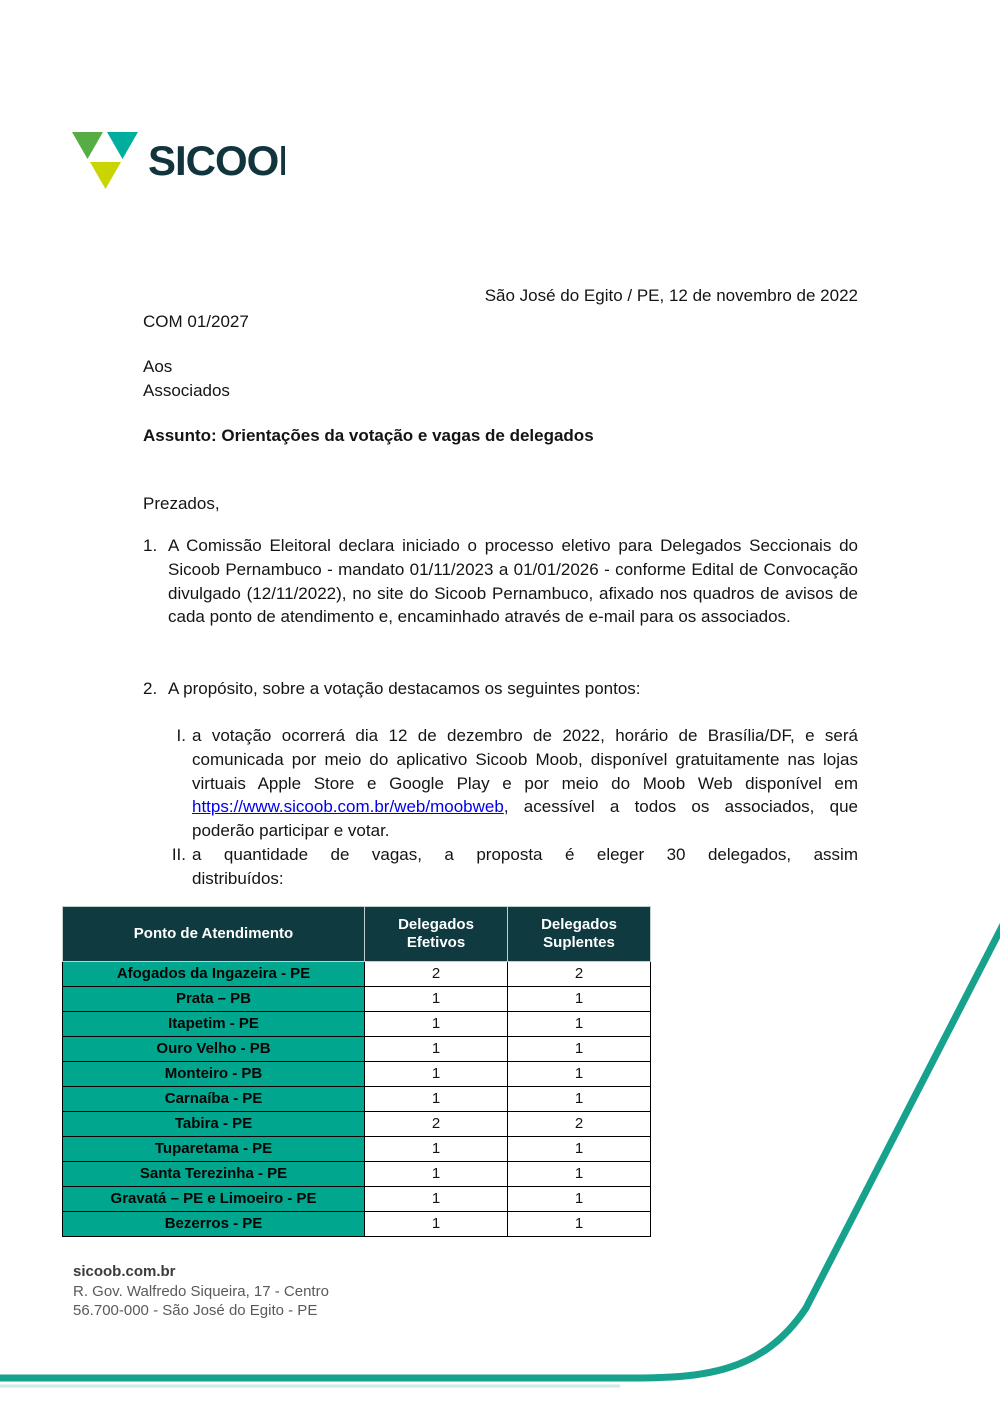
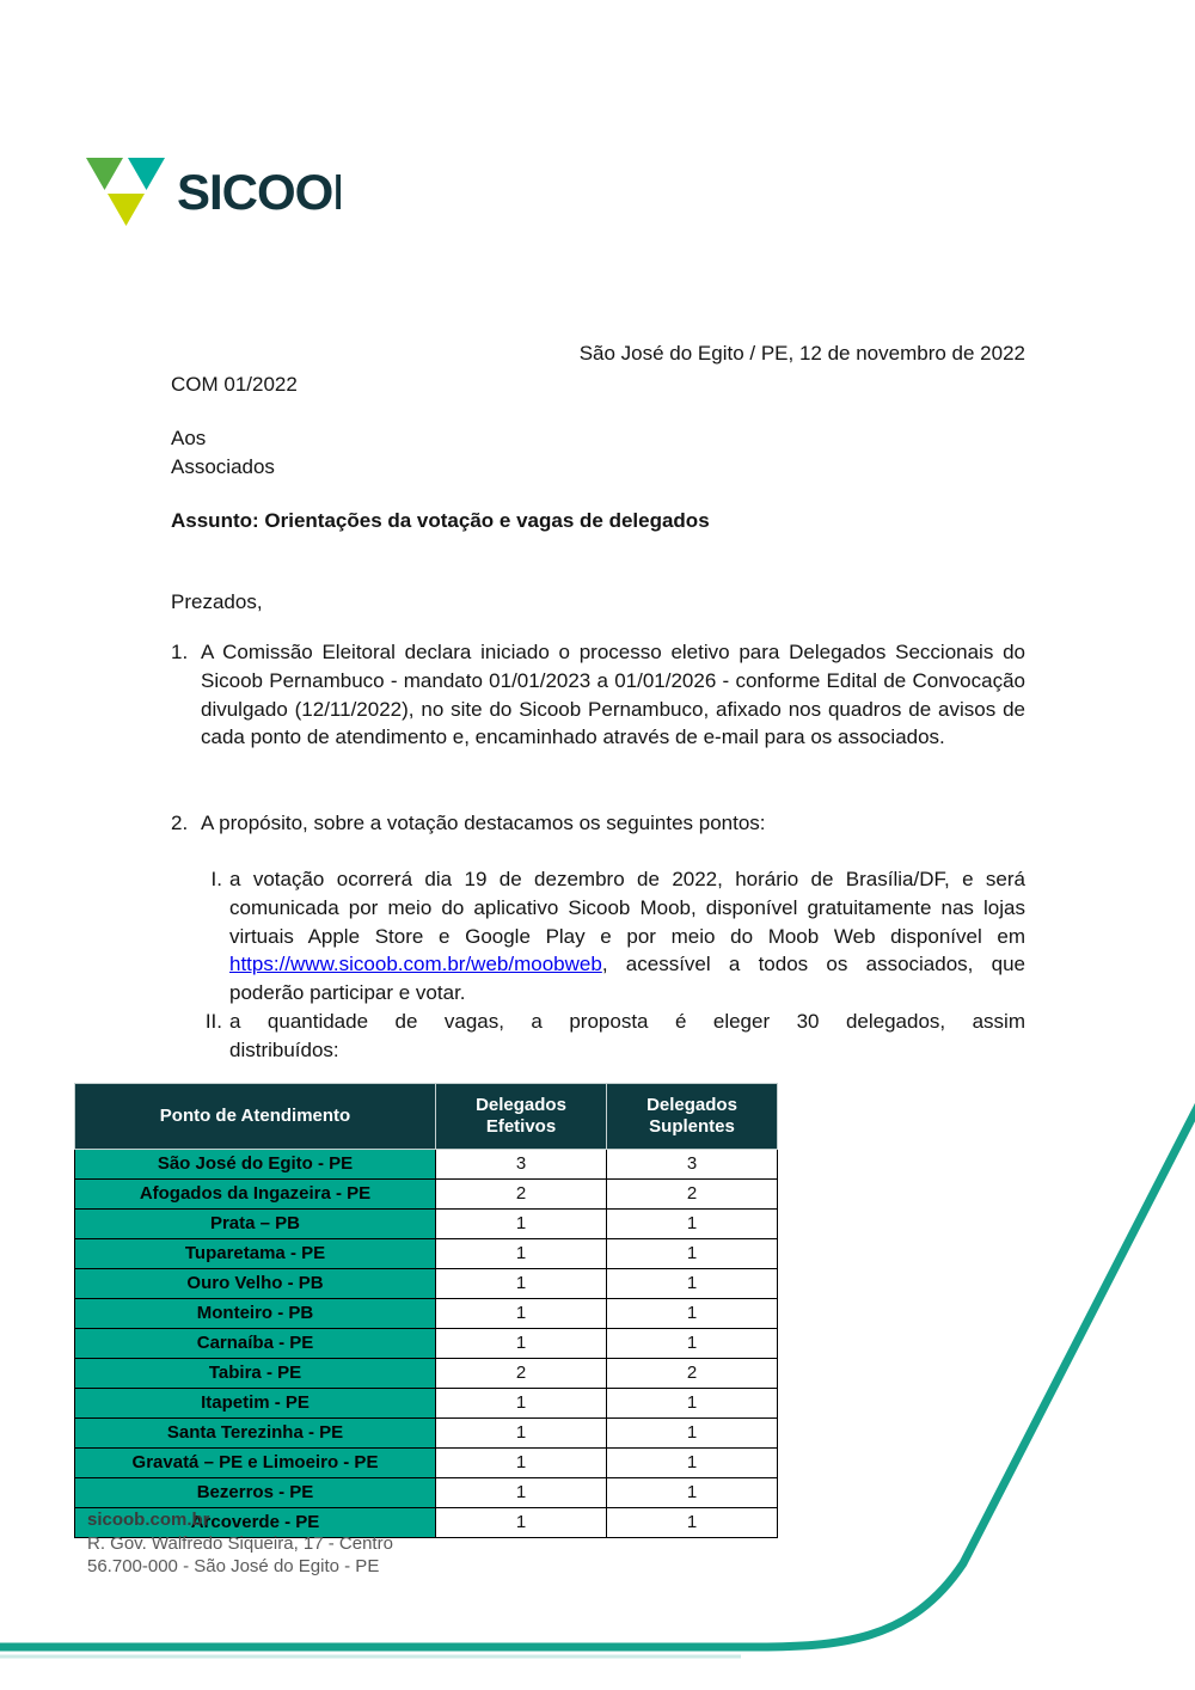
  SICOO
  São José do Egito / PE, 12 de novembro de 2022
- COM 01/2027
+ COM 01/2022
  Aos
  Associados
  Assunto: Orientações da votação e vagas de delegados
  Prezados,
  1.
- A Comissão Eleitoral declara iniciado o processo eletivo para Delegados Seccionais do Sicoob Pernambuco - mandato 01/11/2023 a 01/01/2026 - conforme Edital de Convocação divulgado (12/11/2022), no site do Sicoob Pernambuco, afixado nos quadros de avisos de cada ponto de atendimento e, encaminhado através de e-mail para os associados.
+ A Comissão Eleitoral declara iniciado o processo eletivo para Delegados Seccionais do Sicoob Pernambuco - mandato 01/01/2023 a 01/01/2026 - conforme Edital de Convocação divulgado (12/11/2022), no site do Sicoob Pernambuco, afixado nos quadros de avisos de cada ponto de atendimento e, encaminhado através de e-mail para os associados.
  2.
  A propósito, sobre a votação destacamos os seguintes pontos:
  I.
- a votação ocorrerá dia 12 de dezembro de 2022, horário de Brasília/DF, e será comunicada por meio do aplicativo Sicoob Moob, disponível gratuitamente nas lojas virtuais Apple Store e Google Play e por meio do Moob Web disponível em https://www.sicoob.com.br/web/moobweb, acessível a todos os associados, que poderão participar e votar.
+ a votação ocorrerá dia 19 de dezembro de 2022, horário de Brasília/DF, e será comunicada por meio do aplicativo Sicoob Moob, disponível gratuitamente nas lojas virtuais Apple Store e Google Play e por meio do Moob Web disponível em https://www.sicoob.com.br/web/moobweb, acessível a todos os associados, que poderão participar e votar.
  II.
  a quantidade de vagas, a proposta é eleger 30 delegados, assim
  distribuídos:
  Ponto de Atendimento	Delegados Efetivos	Delegados Suplentes
+ São José do Egito - PE	3	3
  Afogados da Ingazeira - PE	2	2
  Prata – PB	1	1
- Itapetim - PE	1	1
+ Tuparetama - PE	1	1
  Ouro Velho - PB	1	1
  Monteiro - PB	1	1
  Carnaíba - PE	1	1
  Tabira - PE	2	2
- Tuparetama - PE	1	1
+ Itapetim - PE	1	1
  Santa Terezinha - PE	1	1
  Gravatá – PE e Limoeiro - PE	1	1
  Bezerros - PE	1	1
+ Arcoverde - PE	1	1
  sicoob.com.br
  R. Gov. Walfredo Siqueira, 17 - Centro
  56.700-000 - São José do Egito - PE
